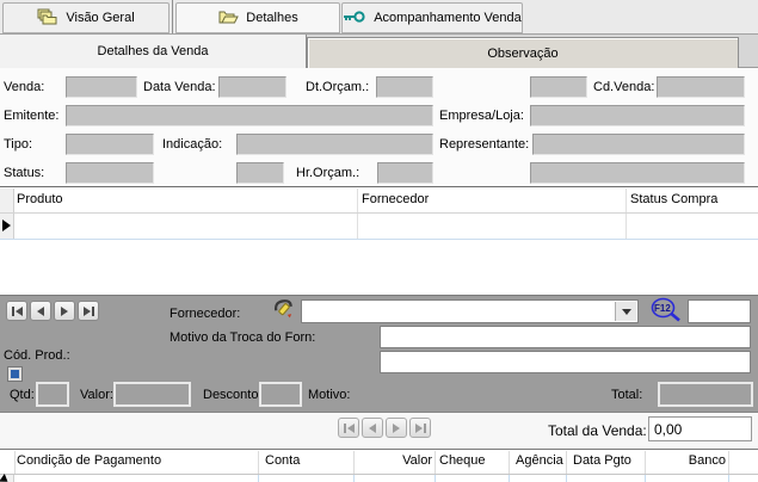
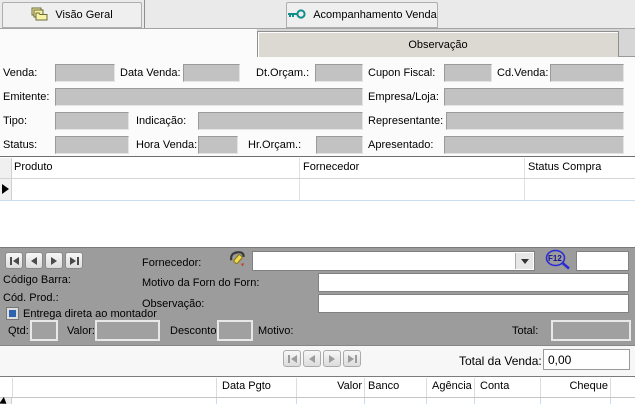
  Visão Geral
- Detalhes
  Acompanhamento Venda
- Detalhes da Venda
  Observação
  Venda:
  Data Venda:
  Dt.Orçam.:
+ Cupon Fiscal:
  Cd.Venda:
  Emitente:
  Empresa/Loja:
  Tipo:
  Indicação:
  Representante:
  Status:
+ Hora Venda:
  Hr.Orçam.:
+ Apresentado:
  Produto
  Fornecedor
  Status Compra
  Fornecedor:
  F12
+ Código Barra:
- Motivo da Troca do Forn:
+ Motivo da Forn do Forn:
  Cód. Prod.:
+ Observação:
+ Entrega direta ao montador
  Qtd:
  Valor:
  Desconto
  Motivo:
  Total:
  Total da Venda:
  0,00
- Condição de Pagamento
- Conta
+ Data Pgto
  Valor
- Cheque
+ Banco
  Agência
- Data Pgto
+ Conta
- Banco
+ Cheque
